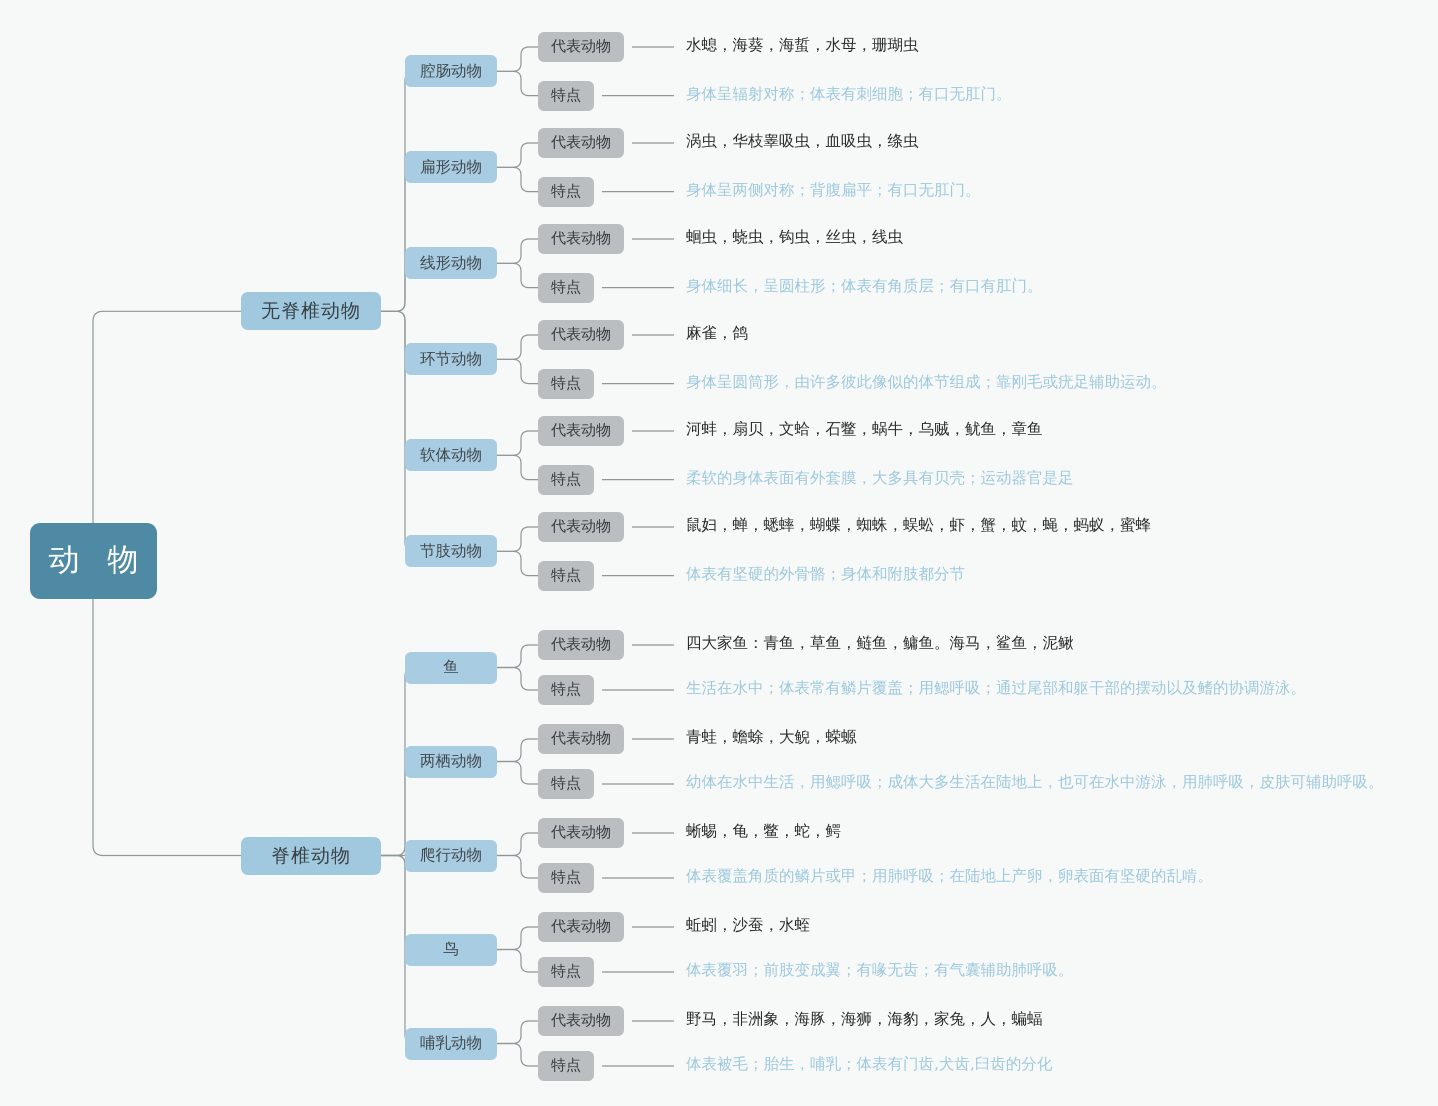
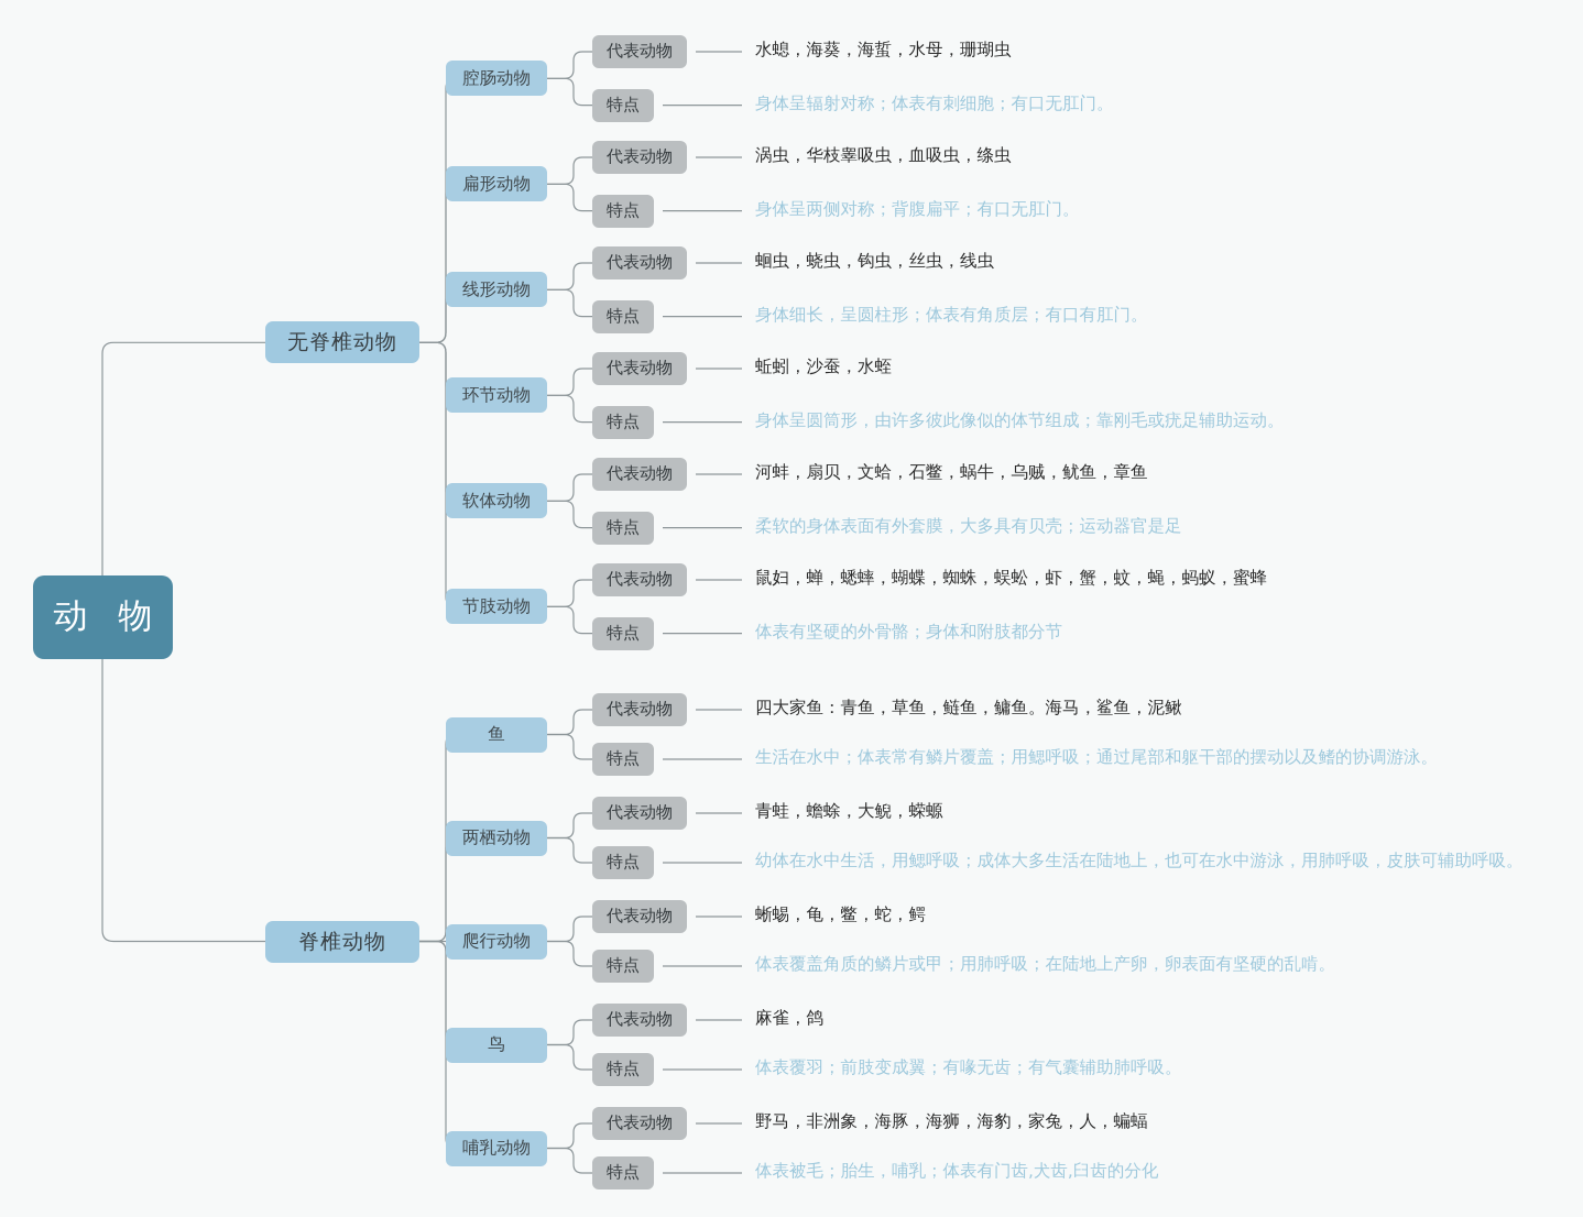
  动 物
  无脊椎动物
  腔肠动物
  代表动物
  特点
  水螅，海葵，海蜇，水母，珊瑚虫
  身体呈辐射对称；体表有刺细胞；有口无肛门。
  扁形动物
  代表动物
  特点
  涡虫，华枝睾吸虫，血吸虫，绦虫
  身体呈两侧对称；背腹扁平；有口无肛门。
  线形动物
  代表动物
  特点
  蛔虫，蛲虫，钩虫，丝虫，线虫
  身体细长，呈圆柱形；体表有角质层；有口有肛门。
  环节动物
  代表动物
  特点
- 麻雀，鸽
+ 蚯蚓，沙蚕，水蛭
  身体呈圆筒形，由许多彼此像似的体节组成；靠刚毛或疣足辅助运动。
  软体动物
  代表动物
  特点
  河蚌，扇贝，文蛤，石鳖，蜗牛，乌贼，鱿鱼，章鱼
  柔软的身体表面有外套膜，大多具有贝壳；运动器官是足
  节肢动物
  代表动物
  特点
  鼠妇，蝉，蟋蟀，蝴蝶，蜘蛛，蜈蚣，虾，蟹，蚊，蝇，蚂蚁，蜜蜂
  体表有坚硬的外骨骼；身体和附肢都分节
  脊椎动物
  鱼
  代表动物
  特点
  四大家鱼：青鱼，草鱼，鲢鱼，鳙鱼。海马，鲨鱼，泥鳅
  生活在水中；体表常有鳞片覆盖；用鳃呼吸；通过尾部和躯干部的摆动以及鳍的协调游泳。
  两栖动物
  代表动物
  特点
  青蛙，蟾蜍，大鲵，蝾螈
  幼体在水中生活，用鳃呼吸；成体大多生活在陆地上，也可在水中游泳，用肺呼吸，皮肤可辅助呼吸。
  爬行动物
  代表动物
  特点
  蜥蜴，龟，鳖，蛇，鳄
  体表覆盖角质的鳞片或甲；用肺呼吸；在陆地上产卵，卵表面有坚硬的乱啃。
  鸟
  代表动物
  特点
- 蚯蚓，沙蚕，水蛭
+ 麻雀，鸽
  体表覆羽；前肢变成翼；有喙无齿；有气囊辅助肺呼吸。
  哺乳动物
  代表动物
  特点
  野马，非洲象，海豚，海狮，海豹，家兔，人，蝙蝠
  体表被毛；胎生，哺乳；体表有门齿,犬齿,臼齿的分化
